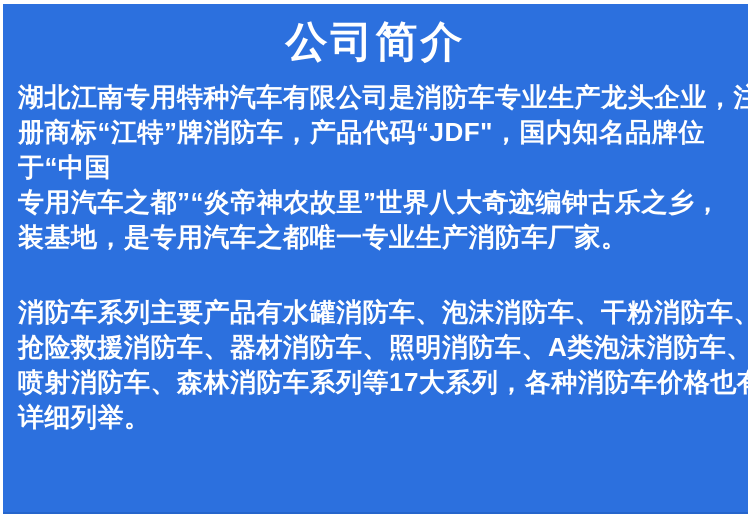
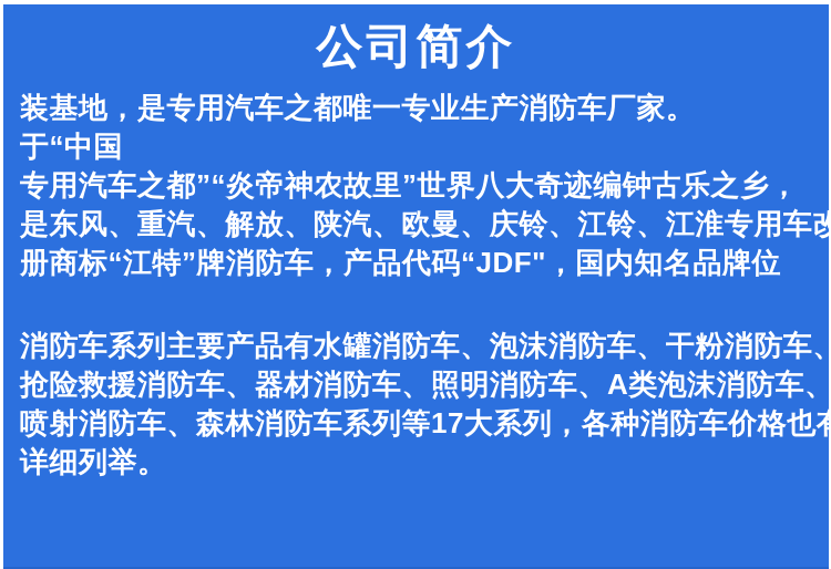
  公司简介
- 湖北江南专用特种汽车有限公司是消防车专业生产龙头企业，注
- 册商标“江特”牌消防车，产品代码“JDF"，国内知名品牌位
+ 装基地，是专用汽车之都唯一专业生产消防车厂家。
  于“中国
  专用汽车之都”“炎帝神农故里”世界八大奇迹编钟古乐之乡，
+ 是东风、重汽、解放、陕汽、欧曼、庆铃、江铃、江淮专用车改
- 装基地，是专用汽车之都唯一专业生产消防车厂家。
+ 册商标“江特”牌消防车，产品代码“JDF"，国内知名品牌位
  消防车系列主要产品有水罐消防车、泡沫消防车、干粉消防车、
  抢险救援消防车、器材消防车、照明消防车、A类泡沫消防车、
  喷射消防车、森林消防车系列等17大系列，各种消防车价格也
  详细列举。
